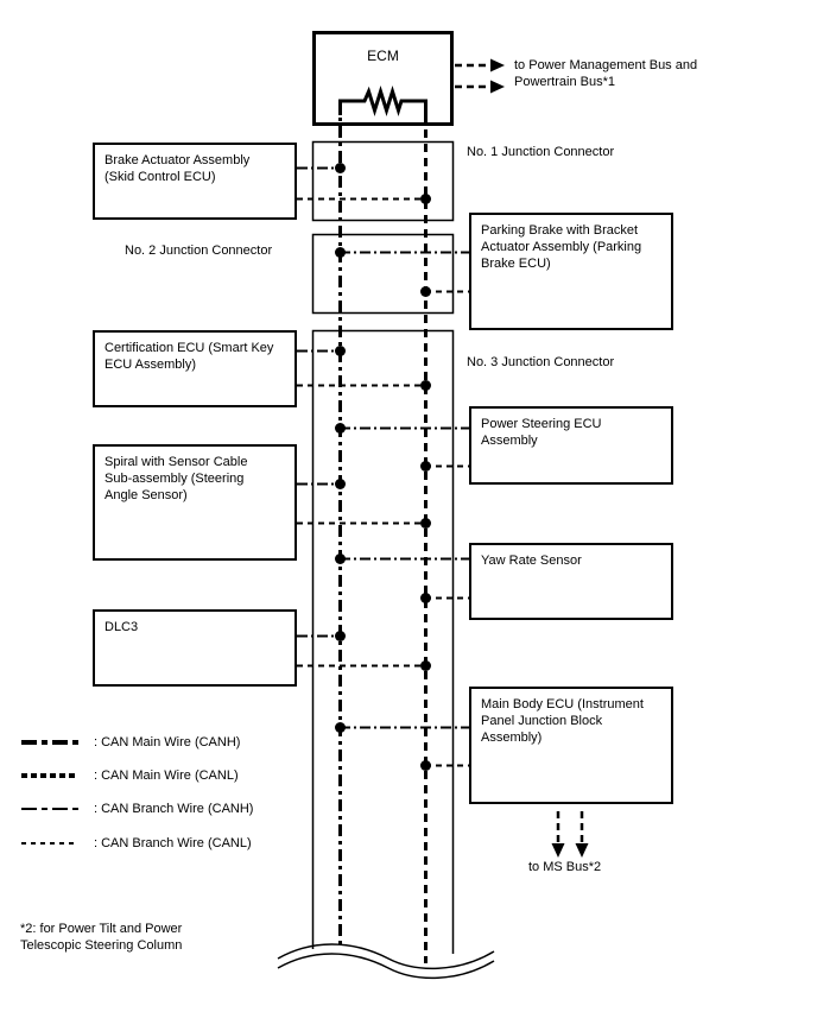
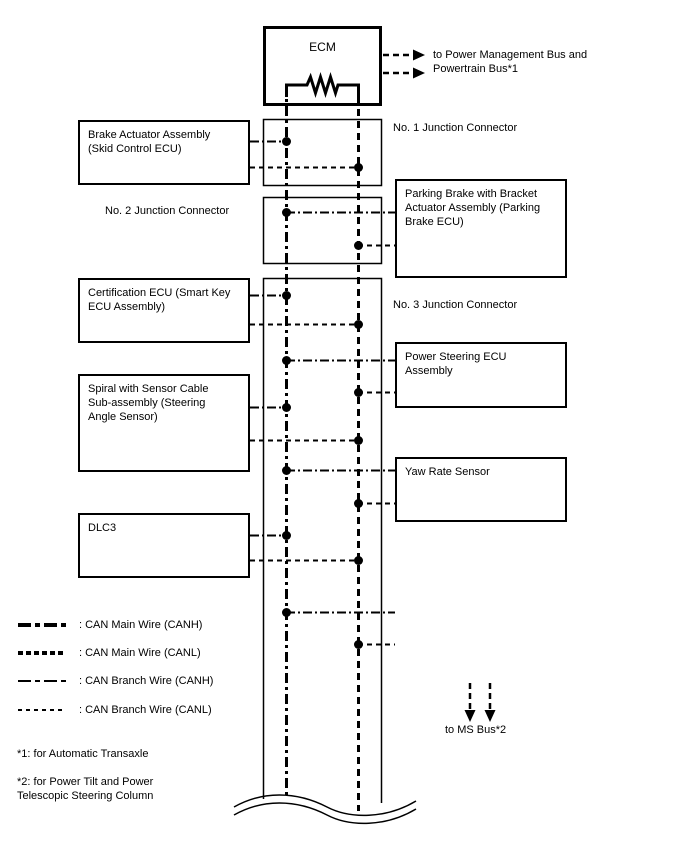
  ECM
  Brake Actuator Assembly (Skid Control ECU)
  Certification ECU (Smart Key ECU Assembly)
  Spiral with Sensor Cable Sub-assembly (Steering Angle Sensor)
  DLC3
  Parking Brake with Bracket Actuator Assembly (Parking Brake ECU)
  Power Steering ECU Assembly
  Yaw Rate Sensor
- Main Body ECU (Instrument Panel Junction Block Assembly)
  No. 1 Junction Connector
  No. 2 Junction Connector
  No. 3 Junction Connector
  to Power Management Bus and Powertrain Bus*1
  to MS Bus*2
  : CAN Main Wire (CANH)
  : CAN Main Wire (CANL)
  : CAN Branch Wire (CANH)
  : CAN Branch Wire (CANL)
+ *1: for Automatic Transaxle
  *2: for Power Tilt and Power Telescopic Steering Column
